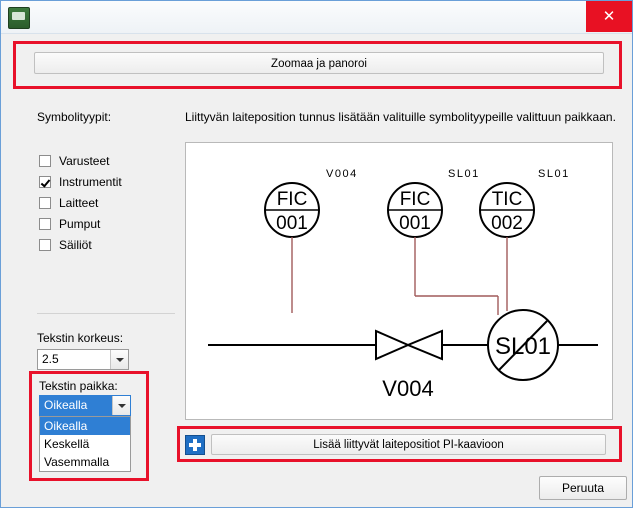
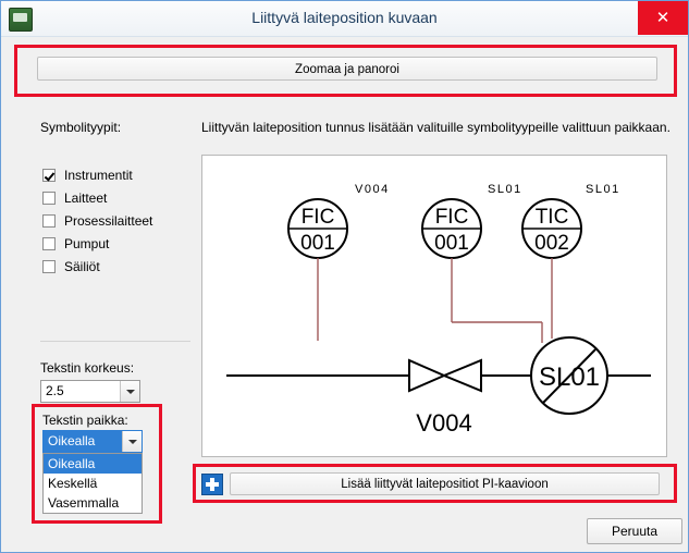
+ Liittyvä laiteposition kuvaan
  ✕
  Zoomaa ja panoroi
  Symbolityypit:
  Liittyvän laiteposition tunnus lisätään valituille symbolityypeille valittuun paikkaan.
- Varusteet
  Instrumentit
  Laitteet
+ Prosessilaitteet
  Pumput
  Säiliöt
  Tekstin korkeus:
  2.5
  Tekstin paikka:
  Oikealla
  Oikealla
  Keskellä
  Vasemmalla
  FIC
  001
  V004
  FIC
  001
  SL01
  TIC
  002
  SL01
  V004
  SL01
  Lisää liittyvät laitepositiot PI-kaavioon
  Peruuta
